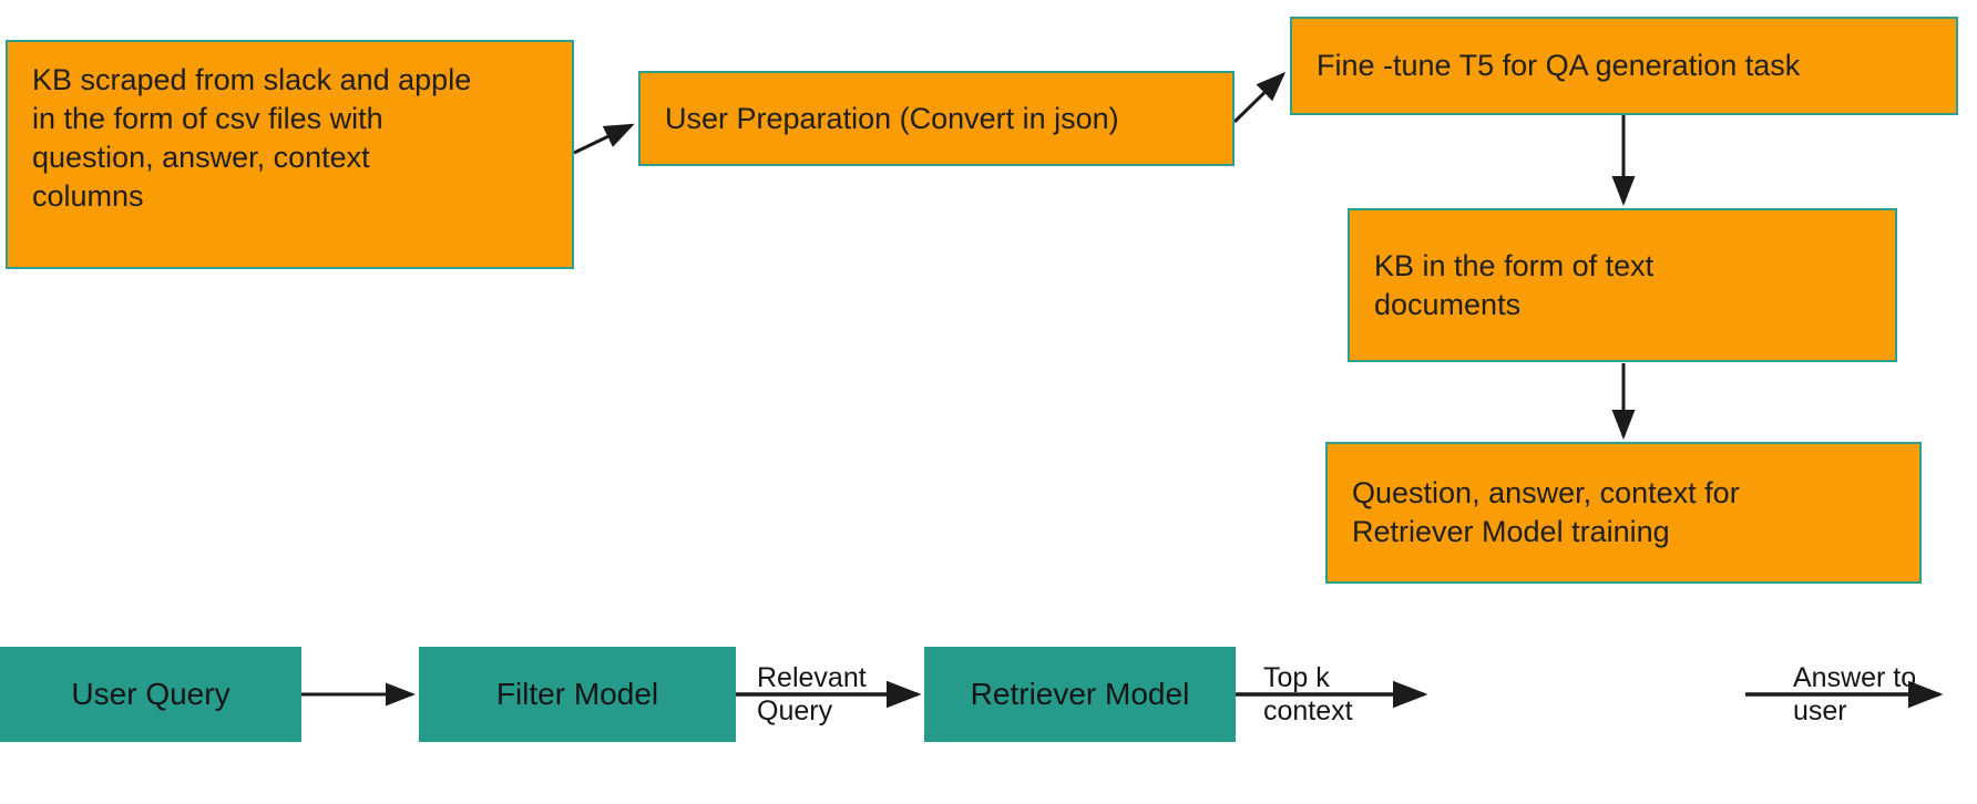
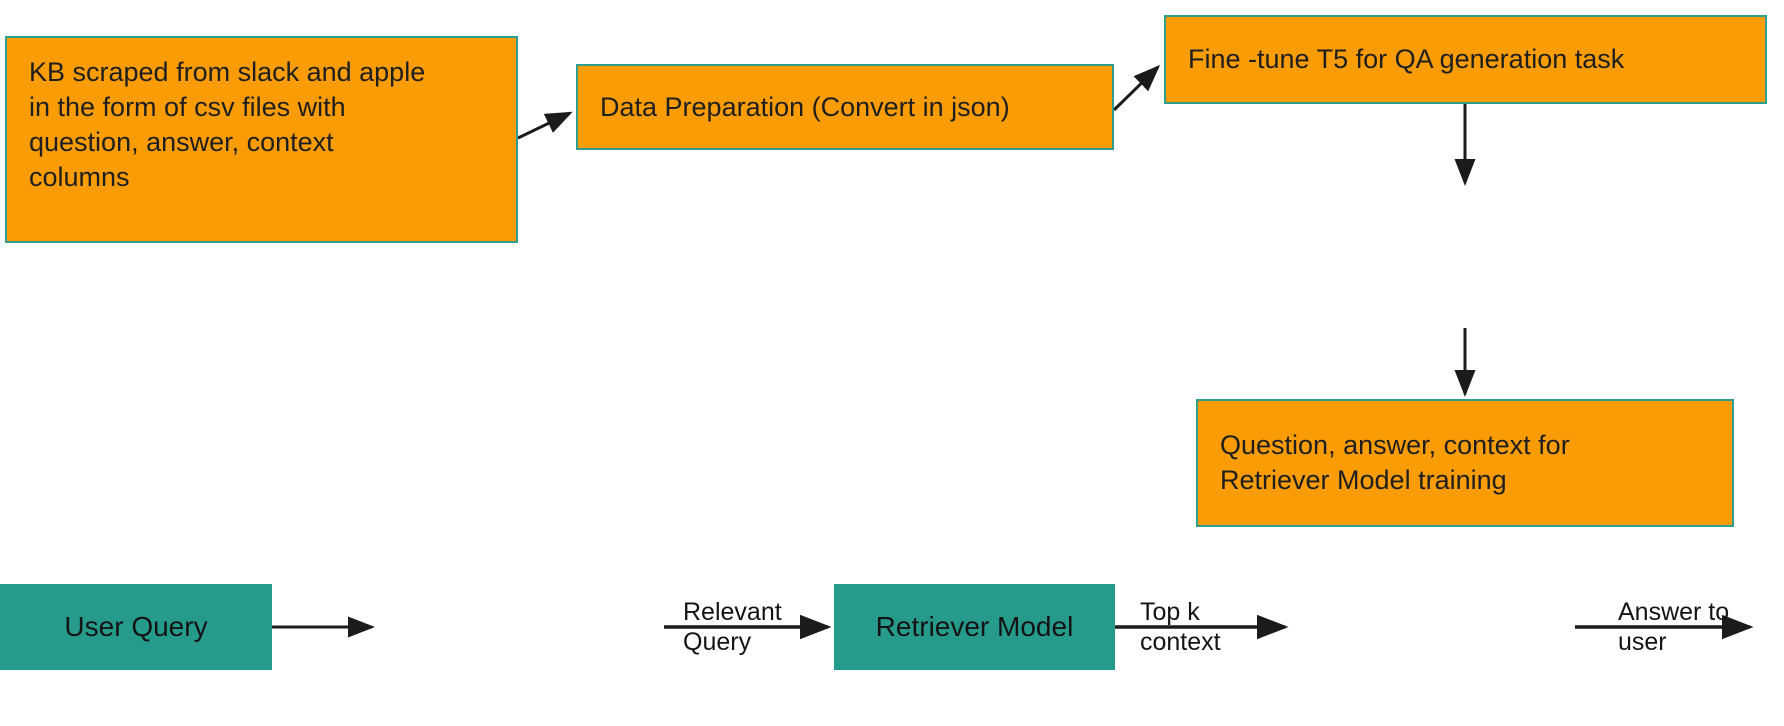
  KB scraped from slack and apple
  in the form of csv files with
  question, answer, context
  columns
- User Preparation (Convert in json)
+ Data Preparation (Convert in json)
  Fine -tune T5 for QA generation task
- KB in the form of text
- documents
  Question, answer, context for
  Retriever Model training
  User Query
- Filter Model
  Retriever Model
  Relevant
  Query
  Top k
  context
  Answer to
  user
